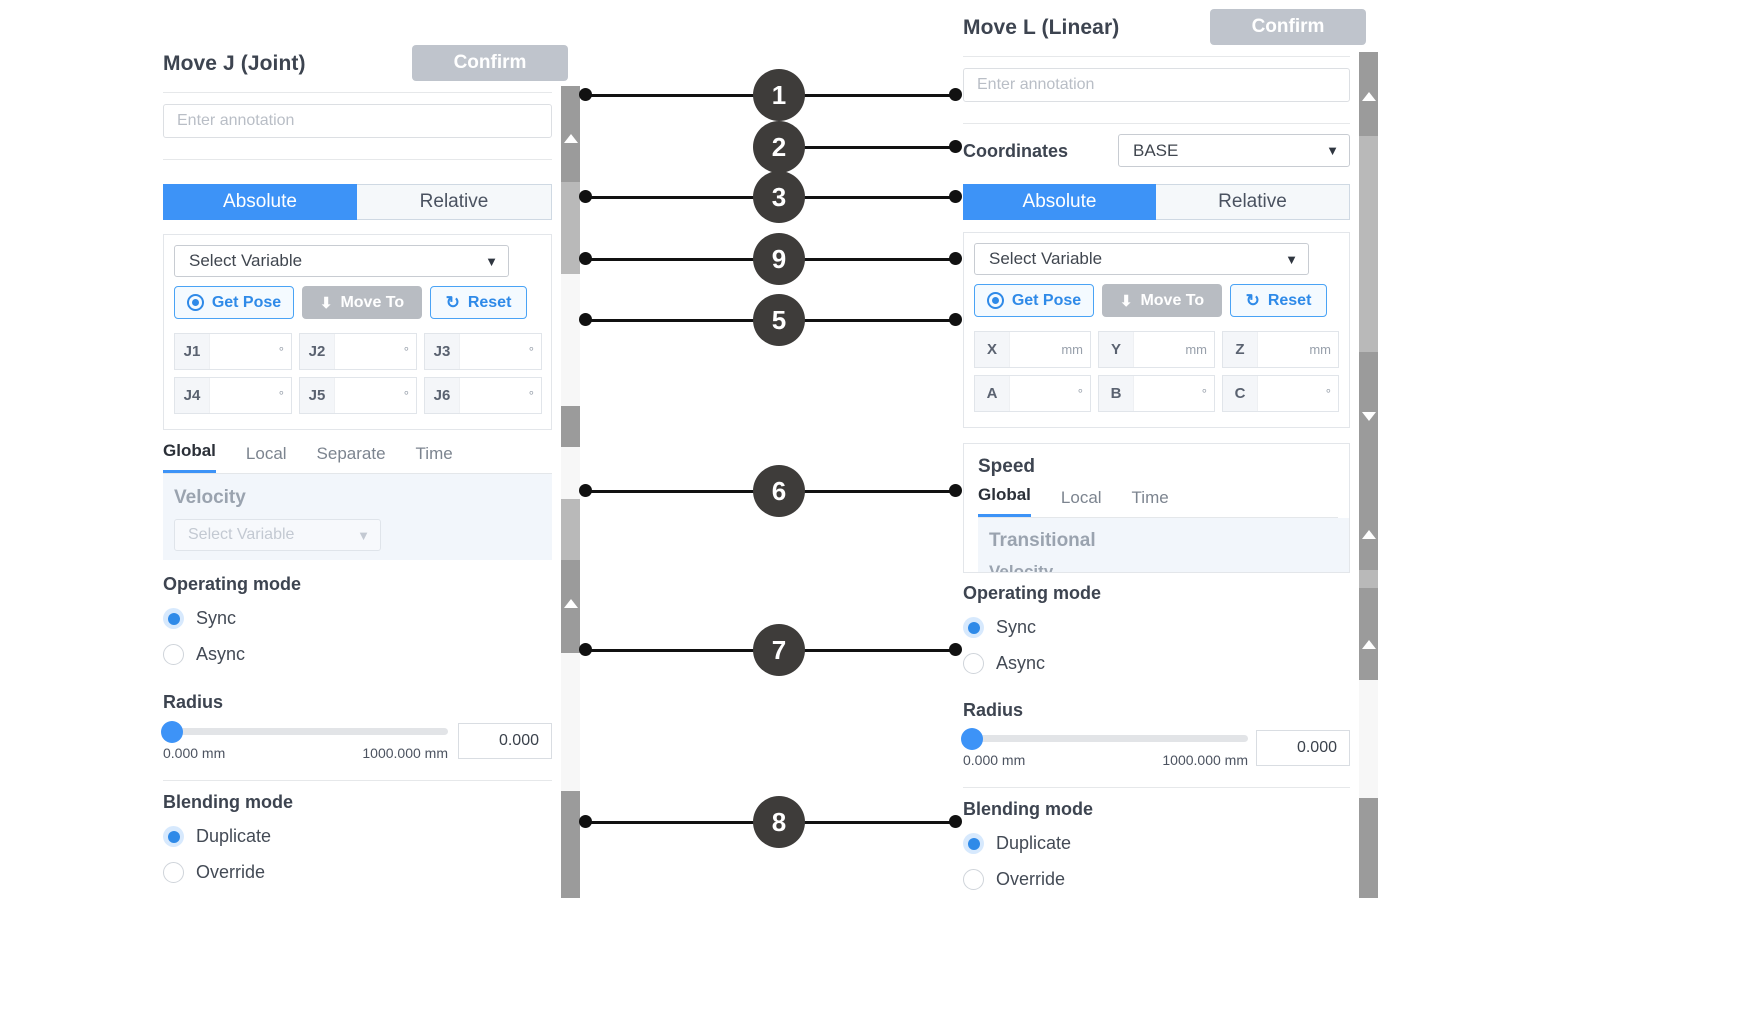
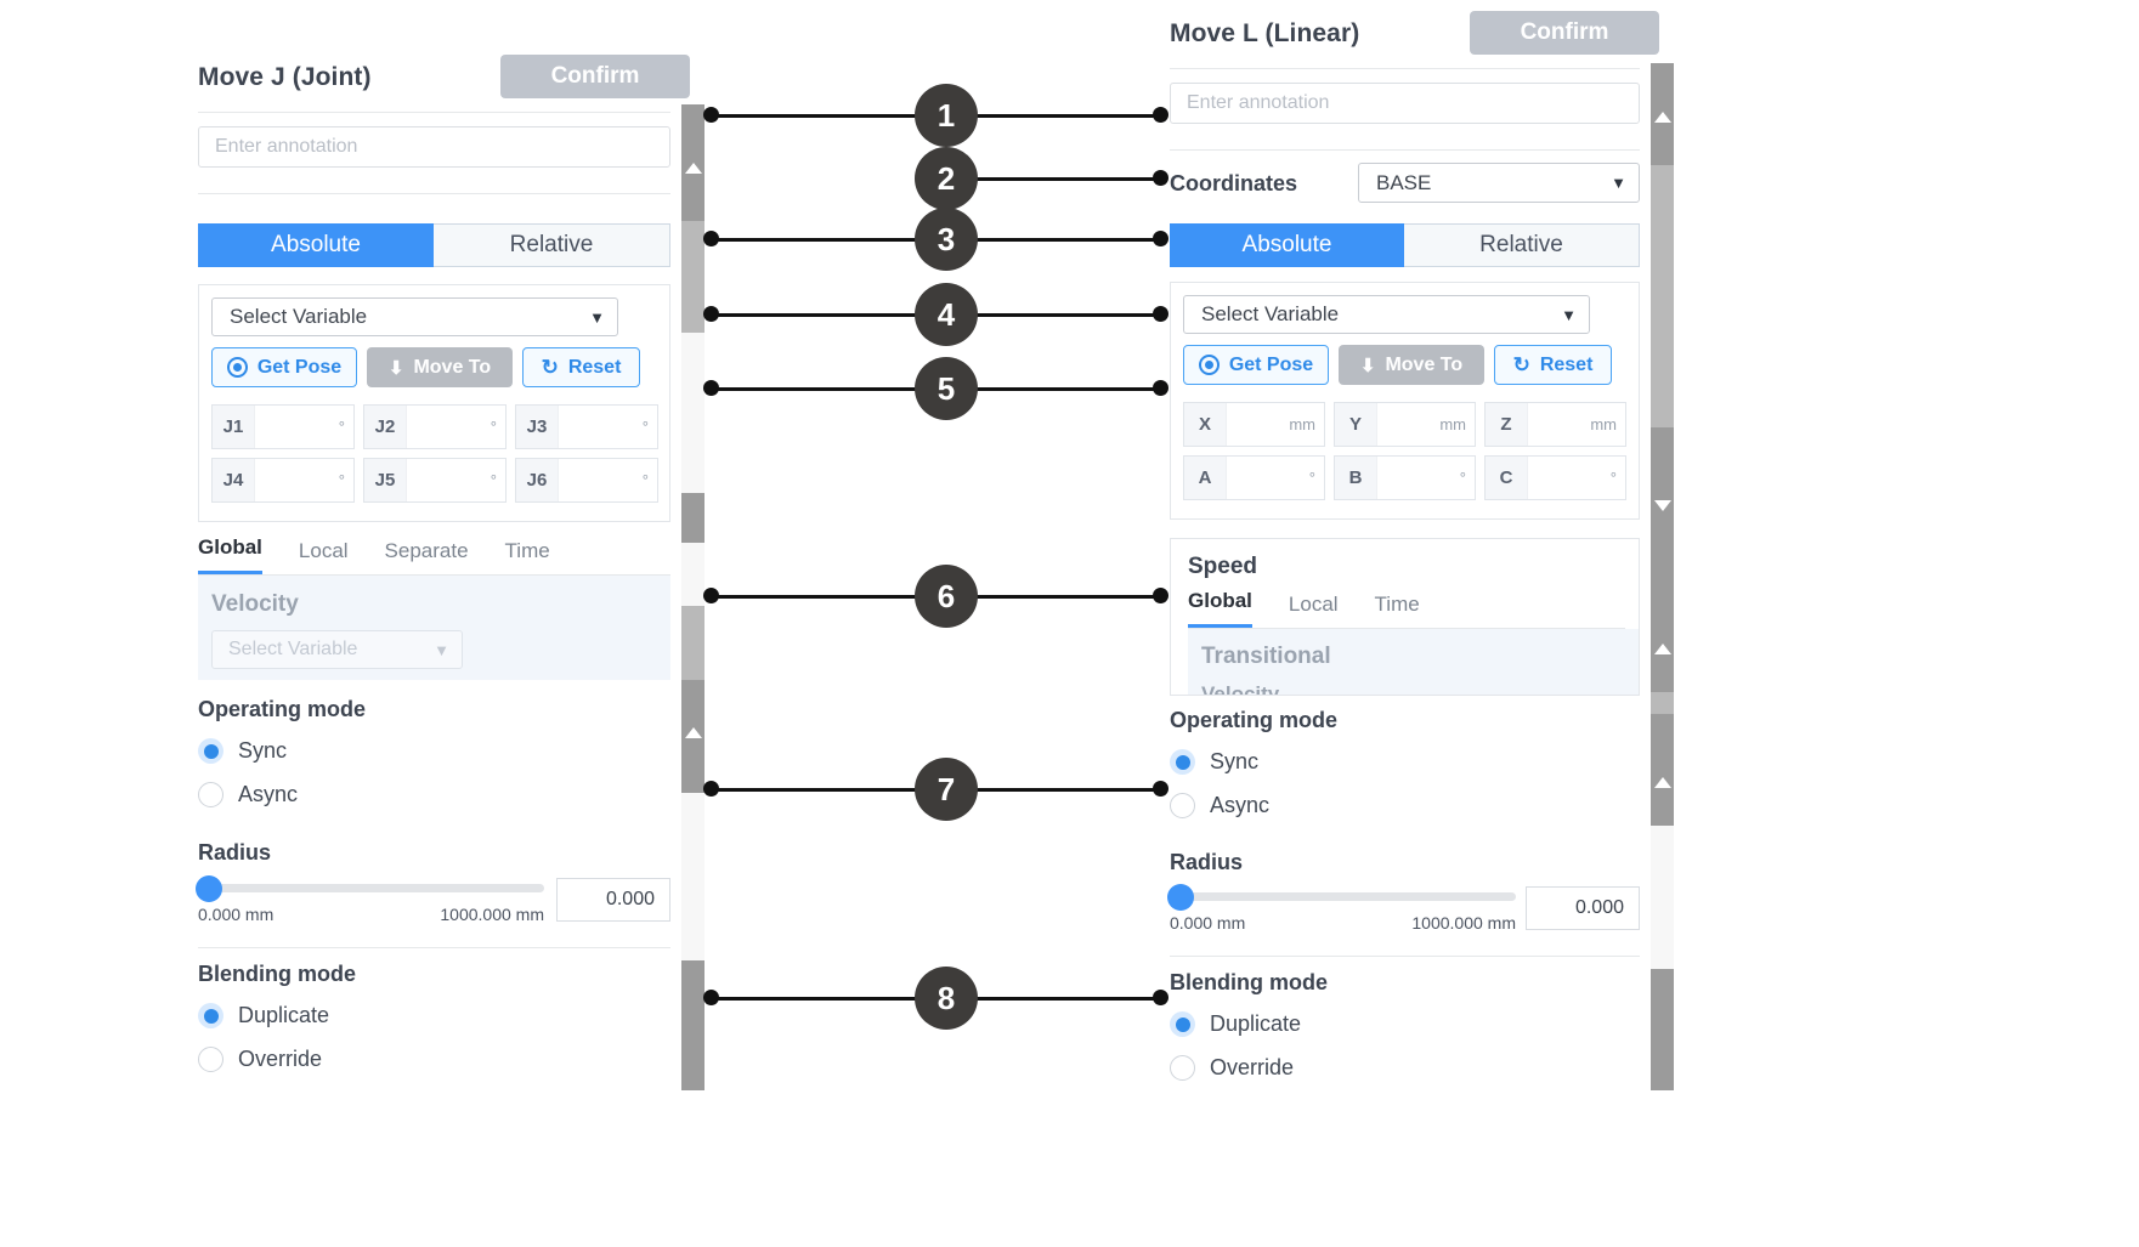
  Move J (Joint)
  Confirm
  Enter annotation
  Absolute
  Relative
  Select Variable
  ▼
  Get Pose
  ⬇
  Move To
  ↻
  Reset
  J1
  °
  J2
  °
  J3
  °
  J4
  °
  J5
  °
  J6
  °
  Global
  Local
  Separate
  Time
  Velocity
  Select Variable
  ▼
  Operating mode
  Sync
  Async
  Radius
  0.000 mm
  1000.000 mm
  0.000
  Blending mode
  Duplicate
  Override
  Move L (Linear)
  Confirm
  Enter annotation
  Coordinates
  BASE
  ▼
  Absolute
  Relative
  Select Variable
  ▼
  Get Pose
  ⬇
  Move To
  ↻
  Reset
  X
  mm
  Y
  mm
  Z
  mm
  A
  °
  B
  °
  C
  °
  Speed
  Global
  Local
  Time
  Transitional
  Velocity
  Operating mode
  Sync
  Async
  Radius
  0.000 mm
  1000.000 mm
  0.000
  Blending mode
  Duplicate
  Override
  1
  2
  3
- 9
+ 4
  5
  6
  7
  8
